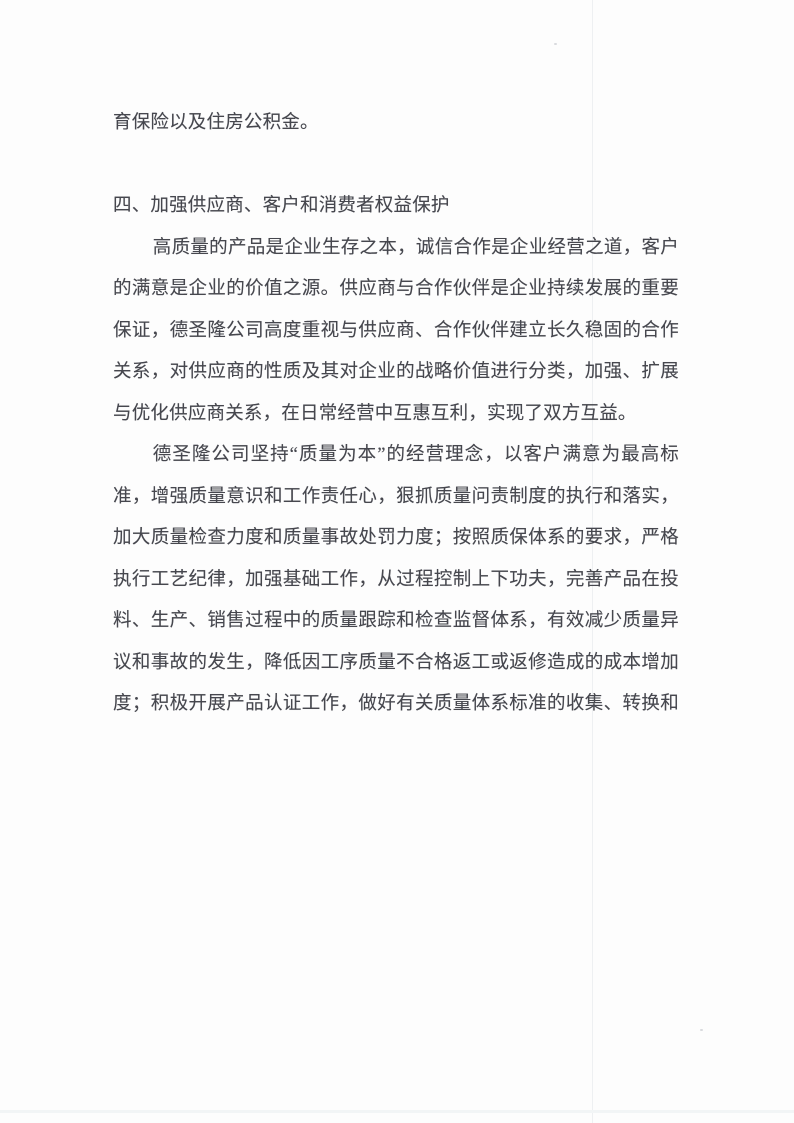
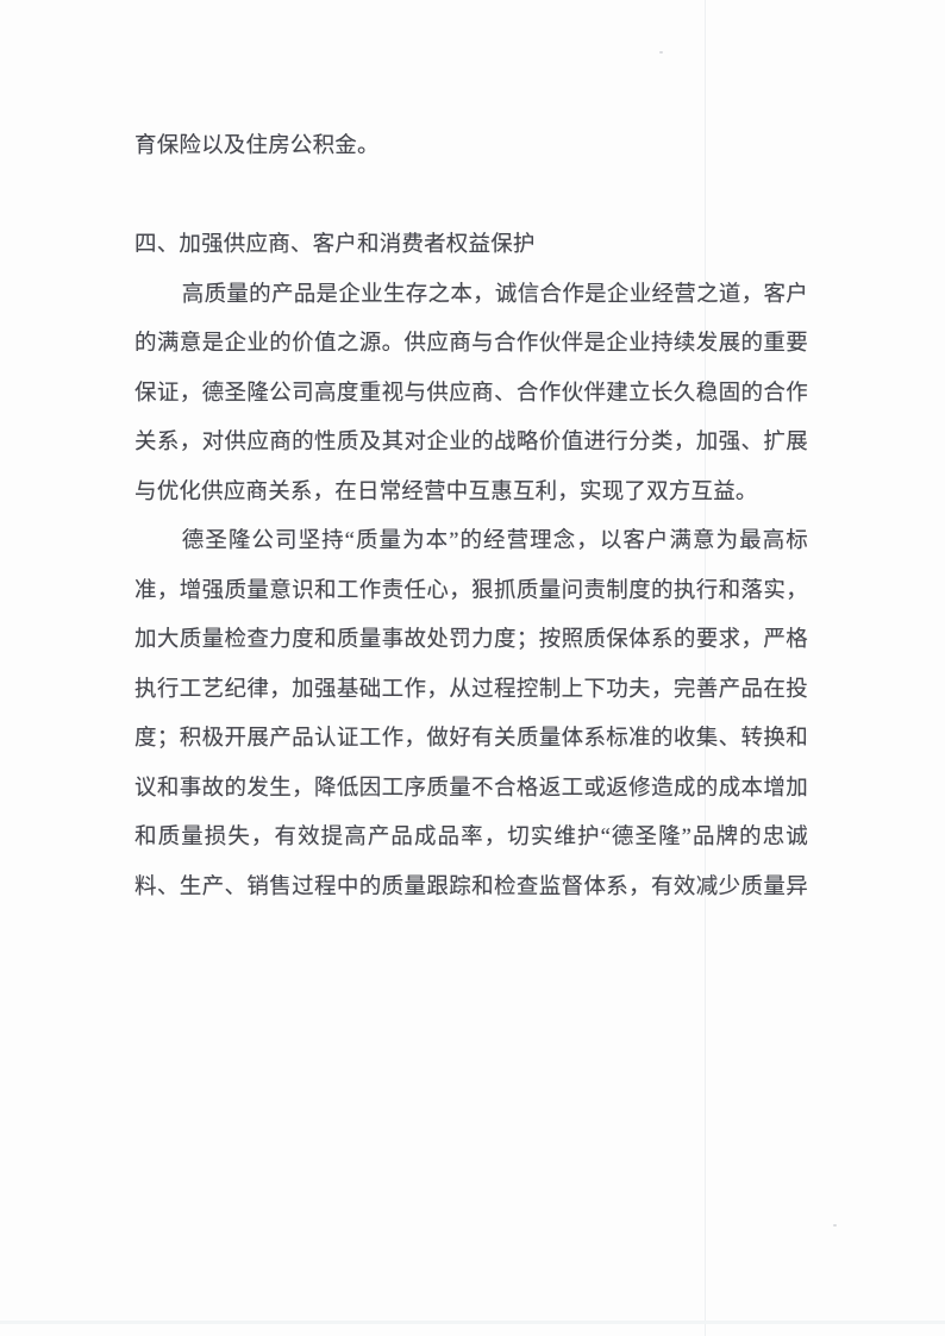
  育保险以及住房公积金。
  四、加强供应商、客户和消费者权益保护
  高质量的产品是企业生存之本，诚信合作是企业经营之道，客户
  的满意是企业的价值之源。供应商与合作伙伴是企业持续发展的重要
  保证，德圣隆公司高度重视与供应商、合作伙伴建立长久稳固的合作
  关系，对供应商的性质及其对企业的战略价值进行分类，加强、扩展
  与优化供应商关系，在日常经营中互惠互利，实现了双方互益。
  德圣隆公司坚持“质量为本”的经营理念，以客户满意为最高标
  准，增强质量意识和工作责任心，狠抓质量问责制度的执行和落实，
  加大质量检查力度和质量事故处罚力度；按照质保体系的要求，严格
  执行工艺纪律，加强基础工作，从过程控制上下功夫，完善产品在投
- 料、生产、销售过程中的质量跟踪和检查监督体系，有效减少质量异
+ 度；积极开展产品认证工作，做好有关质量体系标准的收集、转换和
  议和事故的发生，降低因工序质量不合格返工或返修造成的成本增加
+ 和质量损失，有效提高产品成品率，切实维护“德圣隆”品牌的忠诚
- 度；积极开展产品认证工作，做好有关质量体系标准的收集、转换和
+ 料、生产、销售过程中的质量跟踪和检查监督体系，有效减少质量异
